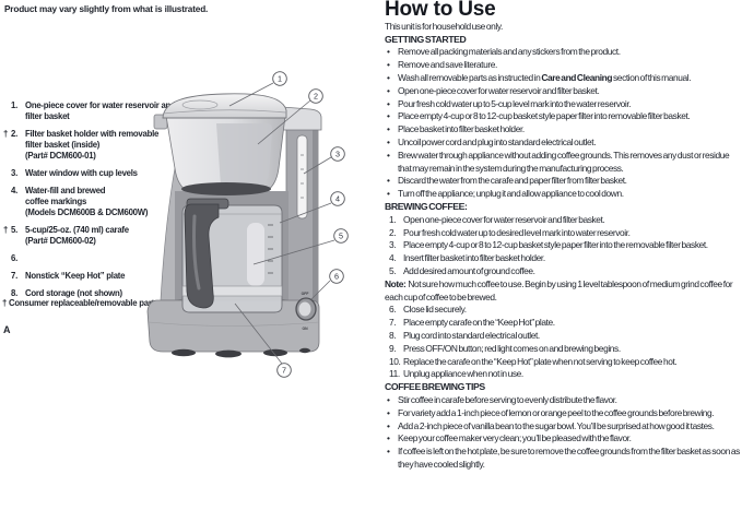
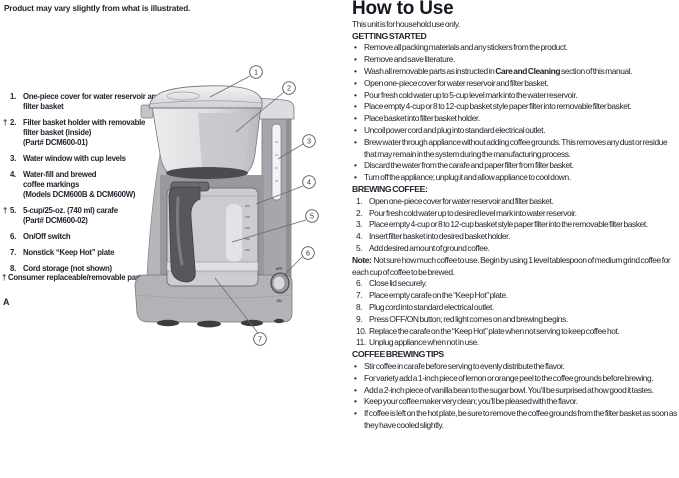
  Product may vary slightly from what is illustrated.
  1.
  One-piece cover for water reservoir an
  filter basket
  †
  2.
  Filter basket holder with removable
  filter basket (inside)
  (Part# DCM600-01)
  3.
  Water window with cup levels
  4.
  Water-fill and brewed
  coffee markings
  (Models DCM600B & DCM600W)
  †
  5.
  5-cup/25-oz. (740 ml) carafe
  (Part# DCM600-02)
  6.
+ On/Off switch
  7.
  Nonstick “Keep Hot” plate
  8.
  Cord storage (not shown)
  † Consumer replaceable/removable par
  A
  1
  2
  3
  4
  5
  6
  7
  How to Use
  This unit is for household use only.
  GETTING STARTED
  •
  Remove all packing materials and any stickers from the product.
  •
  Remove and save literature.
  •
  Wash all removable parts as instructed in Care and Cleaning section of this manual.
  •
  Open one-piece cover for water reservoir and filter basket.
  •
  Pour fresh cold water up to 5-cup level mark into the water reservoir.
  •
  Place empty 4-cup or 8 to 12-cup basket style paper filter into removable filter basket.
  •
  Place basket into filter basket holder.
  •
  Uncoil power cord and plug into standard electrical outlet.
  •
  Brew water through appliance without adding coffee grounds. This removes any dust or residue that may remain in the system during the manufacturing process.
  •
  Discard the water from the carafe and paper filter from filter basket.
  •
  Turn off the appliance; unplug it and allow appliance to cool down.
  BREWING COFFEE:
  1.
  Open one-piece cover for water reservoir and filter basket.
  2.
  Pour fresh cold water up to desired level mark into water reservoir.
  3.
  Place empty 4-cup or 8 to 12-cup basket style paper filter into the removable filter basket.
  4.
- Insert filter basket into filter basket holder.
+ Insert filter basket into desired basket holder.
  5.
  Add desired amount of ground coffee.
  Note: Not sure how much coffee to use. Begin by using 1 level tablespoon of medium grind coffee for each cup of coffee to be brewed.
  6.
  Close lid securely.
  7.
  Place empty carafe on the “Keep Hot” plate.
  8.
  Plug cord into standard electrical outlet.
  9.
  Press OFF/ON button; red light comes on and brewing begins.
  10.
  Replace the carafe on the “Keep Hot” plate when not serving to keep coffee hot.
  11.
  Unplug appliance when not in use.
  COFFEE BREWING TIPS
  •
  Stir coffee in carafe before serving to evenly distribute the flavor.
  •
  For variety add a 1-inch piece of lemon or orange peel to the coffee grounds before brewing.
  •
  Add a 2-inch piece of vanilla bean to the sugar bowl. You’ll be surprised at how good it tastes.
  •
  Keep your coffee maker very clean; you’ll be pleased with the flavor.
  •
  If coffee is left on the hot plate, be sure to remove the coffee grounds from the filter basket as soon as they have cooled slightly.
